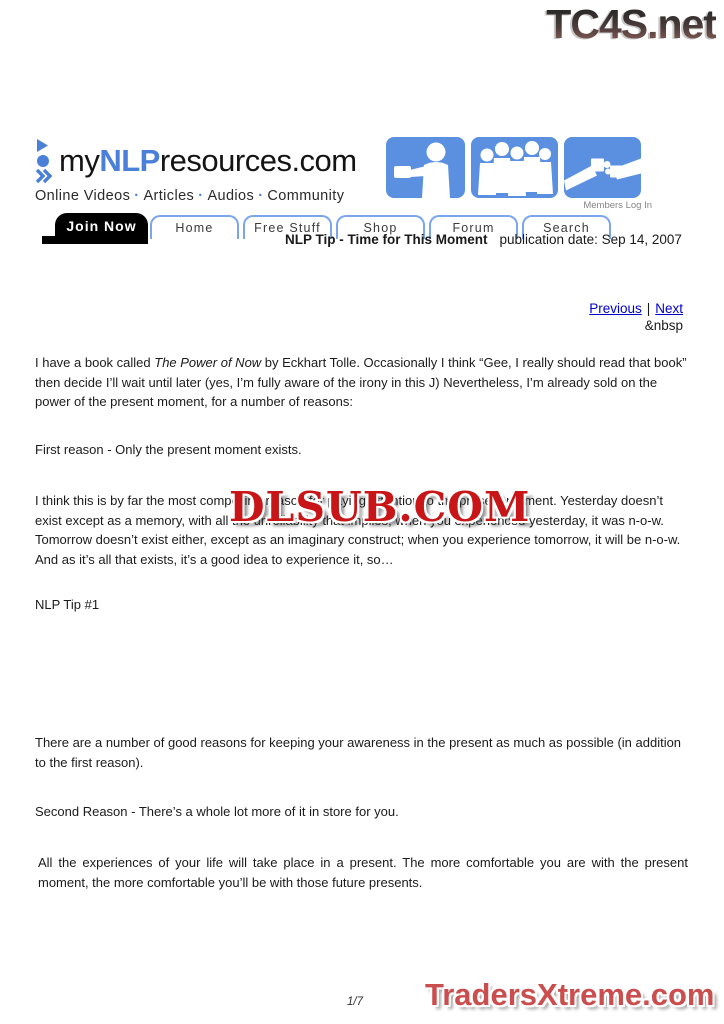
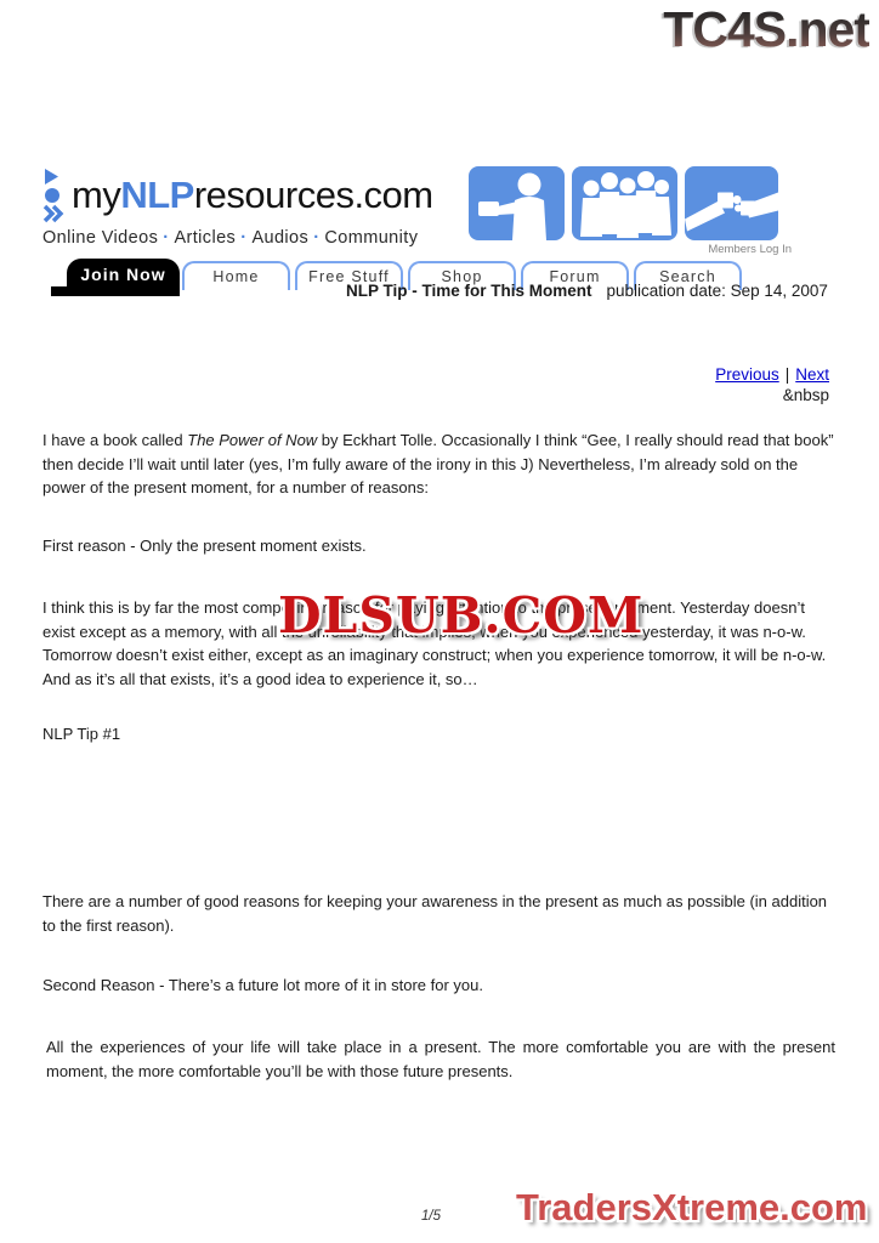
  TC4S.net
  myNLPresources.com
  Online Videos · Articles · Audios · Community
  Members Log In
  Join Now
  Home
  Free Stuff
  Shop
  Forum
  Search
  NLP Tip - Time for This Moment publication date: Sep 14, 2007
  Previous | Next
  &nbsp
  I have a book called The Power of Now by Eckhart Tolle. Occasionally I think “Gee, I really should read that book” then decide I’ll wait until later (yes, I’m fully aware of the irony in this J) Nevertheless, I’m already sold on the power of the present moment, for a number of reasons:
  First reason - Only the present moment exists.
  I think this is by far the most compelling reason for paying attention to the present moment. Yesterday doesn’t exist except as a memory, with all the unreliability that implies; when you experienced yesterday, it was n-o-w. Tomorrow doesn’t exist either, except as an imaginary construct; when you experience tomorrow, it will be n-o-w. And as it’s all that exists, it’s a good idea to experience it, so…
  NLP Tip #1
  There are a number of good reasons for keeping your awareness in the present as much as possible (in addition to the first reason).
- Second Reason - There’s a whole lot more of it in store for you.
+ Second Reason - There’s a future lot more of it in store for you.
  All the experiences of your life will take place in a present. The more comfortable you are with the present moment, the more comfortable you’ll be with those future presents.
  DLSUB.COM
- 1/7
+ 1/5
  TradersXtreme.com
